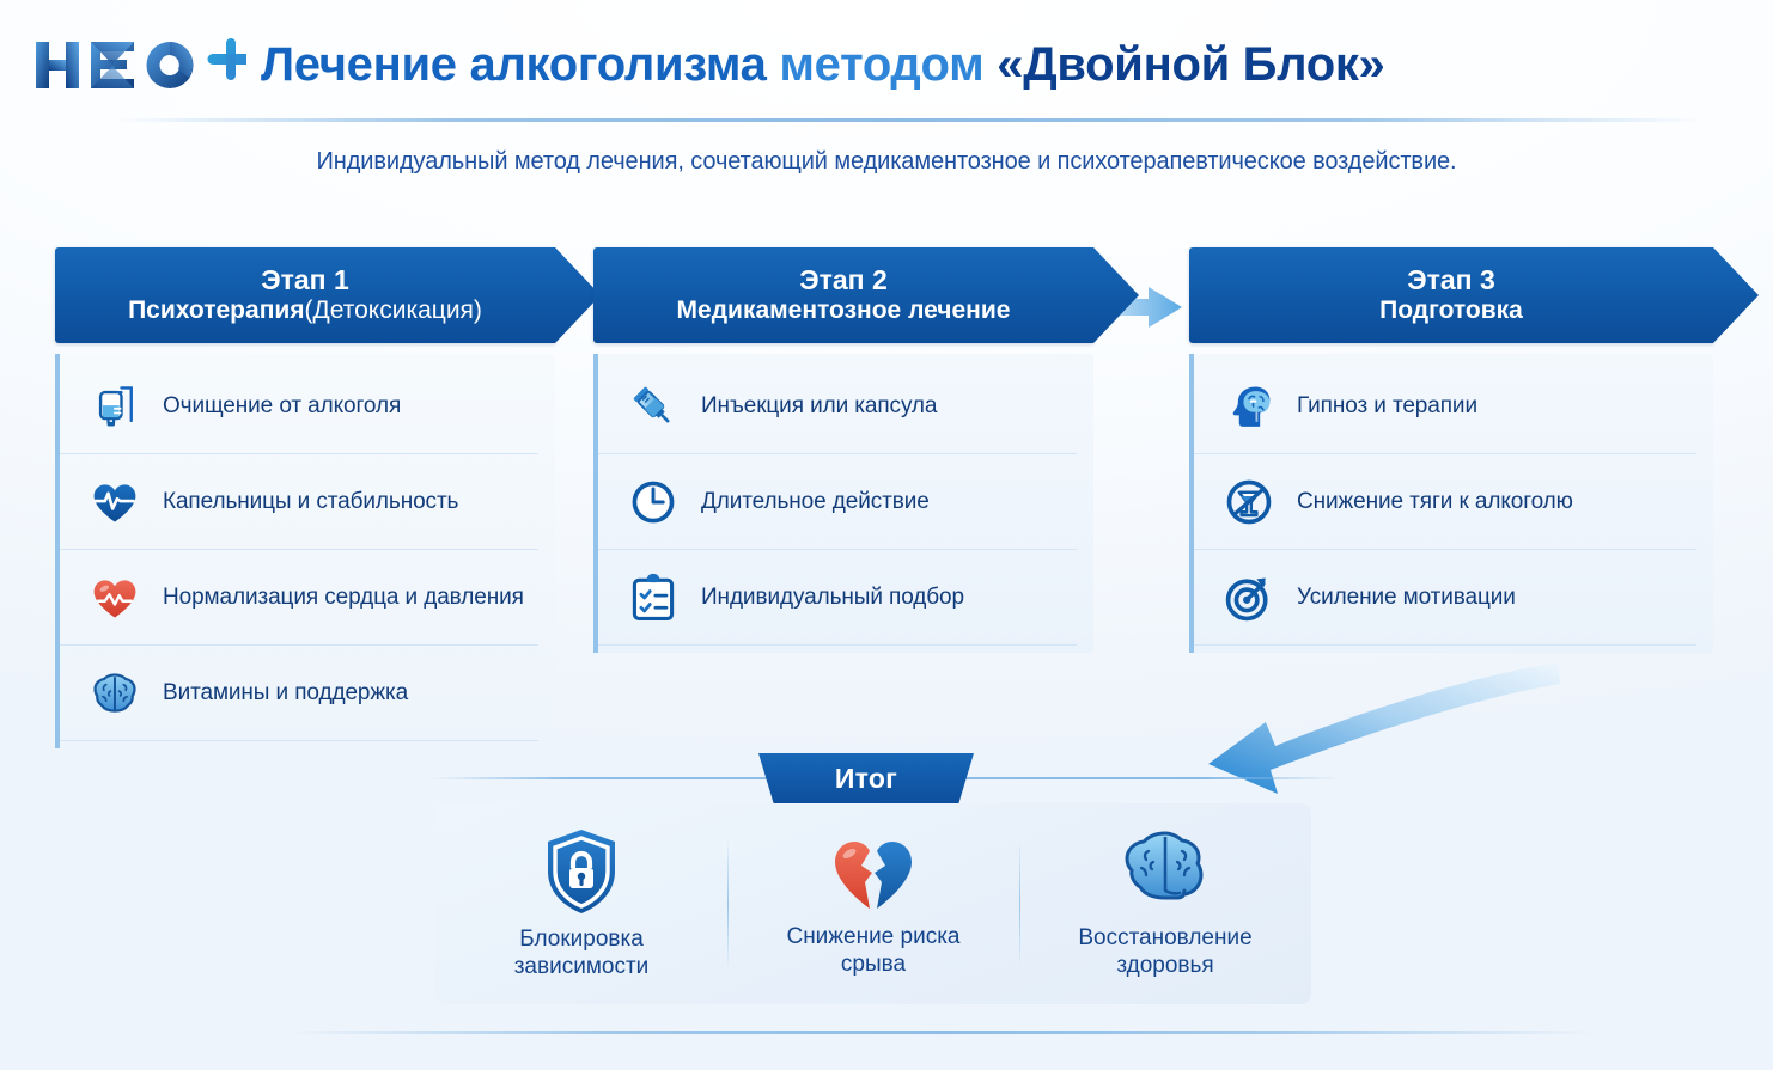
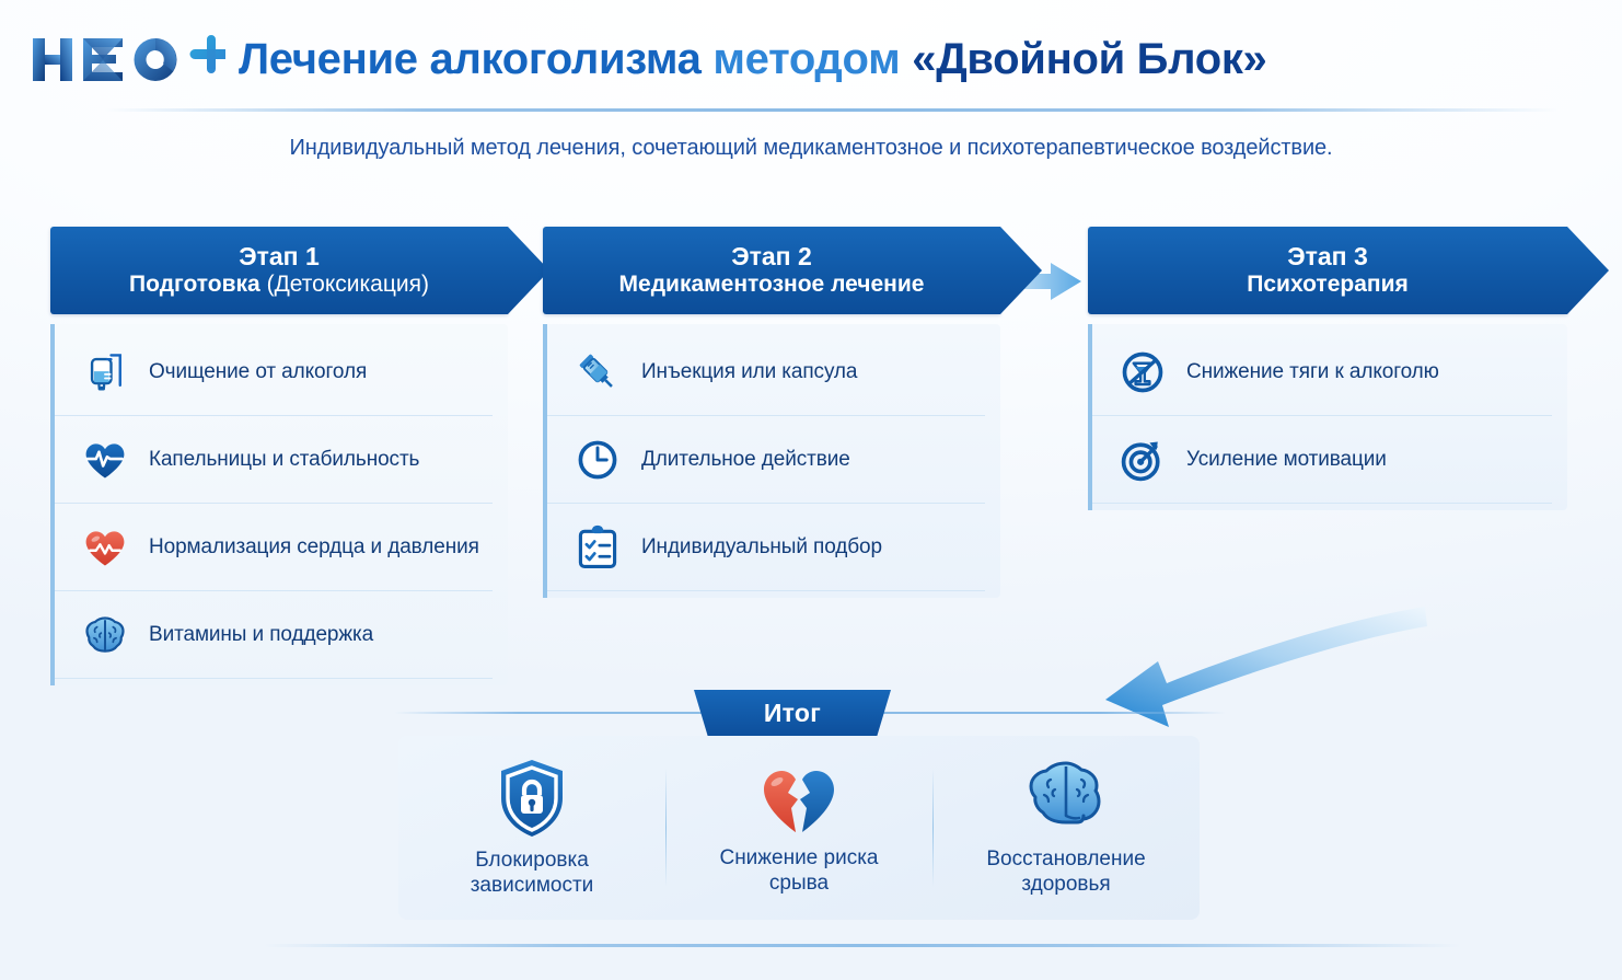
  Лечение алкоголизма методом «Двойной Блок»
  Индивидуальный метод лечения, сочетающий медикаментозное и психотерапевтическое воздействие.
  Этап 1
- Психотерапия(Детоксикация)
+ Подготовка (Детоксикация)
  Очищение от алкоголя
  Капельницы и стабильность
  Нормализация сердца и давления
  Витамины и поддержка
  Этап 2
  Медикаментозное лечение
  Инъекция или капсула
  Длительное действие
  Индивидуальный подбор
  Этап 3
- Подготовка
+ Психотерапия
- Гипноз и терапии
  Снижение тяги к алкоголю
  Усиление мотивации
  Итог
  Блокировка
  зависимости
  Снижение риска
  срыва
  Восстановление
  здоровья
